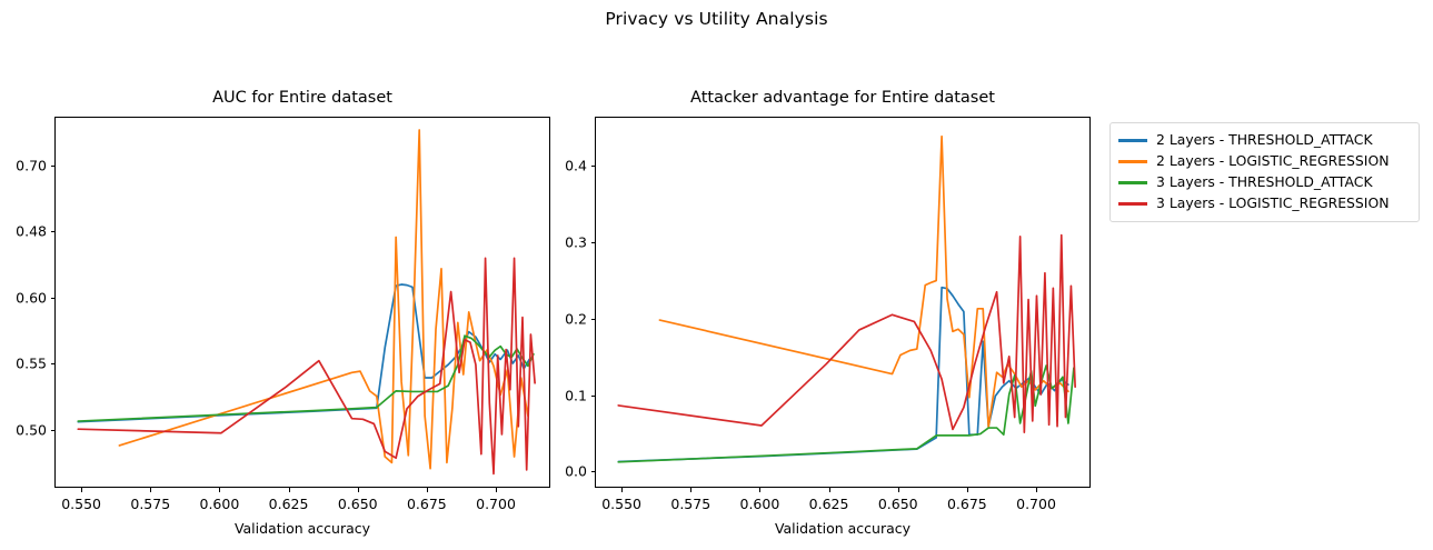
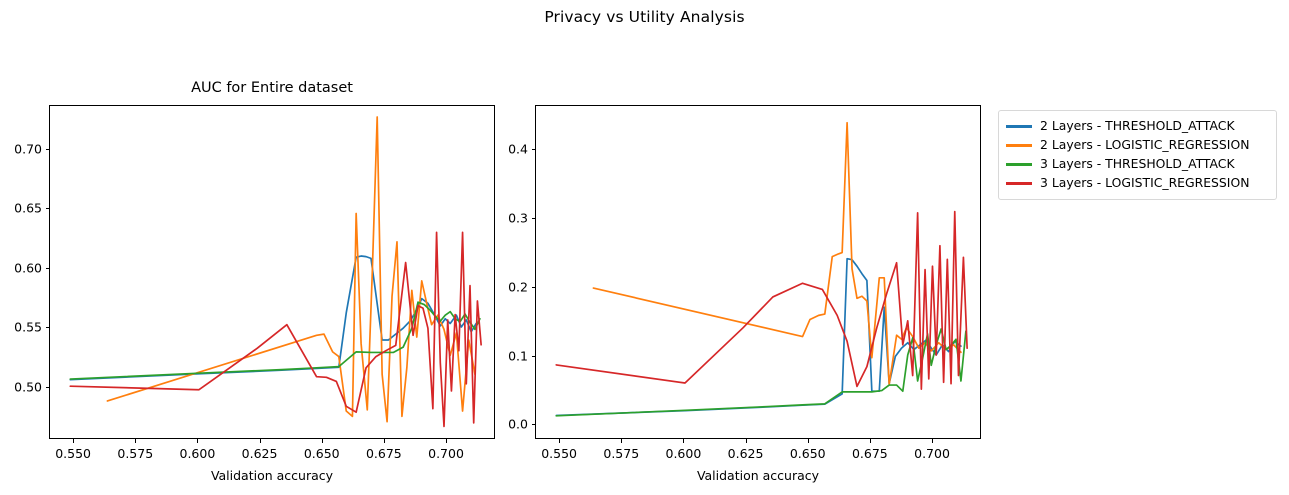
  Privacy vs Utility Analysis
  AUC for Entire dataset
  0.550
  0.575
  0.600
  0.625
  0.650
  0.675
  0.700
  0.50
  0.55
  0.60
- 0.48
+ 0.65
  0.70
  Validation accuracy
- Attacker advantage for Entire dataset
  0.550
  0.575
  0.600
  0.625
  0.650
  0.675
  0.700
  0.0
  0.1
  0.2
  0.3
  0.4
  Validation accuracy
  2 Layers - THRESHOLD_ATTACK
  2 Layers - LOGISTIC_REGRESSION
  3 Layers - THRESHOLD_ATTACK
  3 Layers - LOGISTIC_REGRESSION
